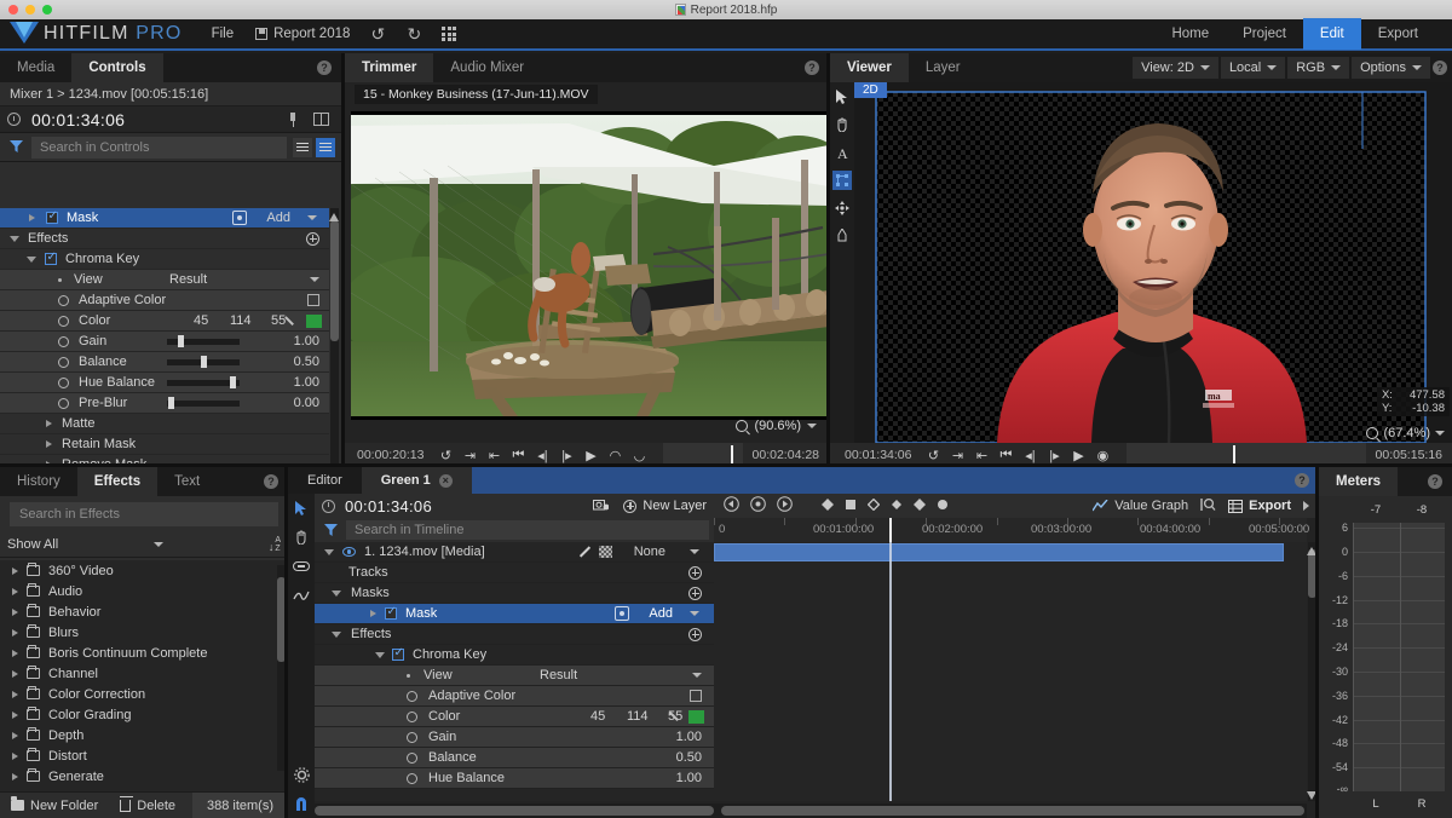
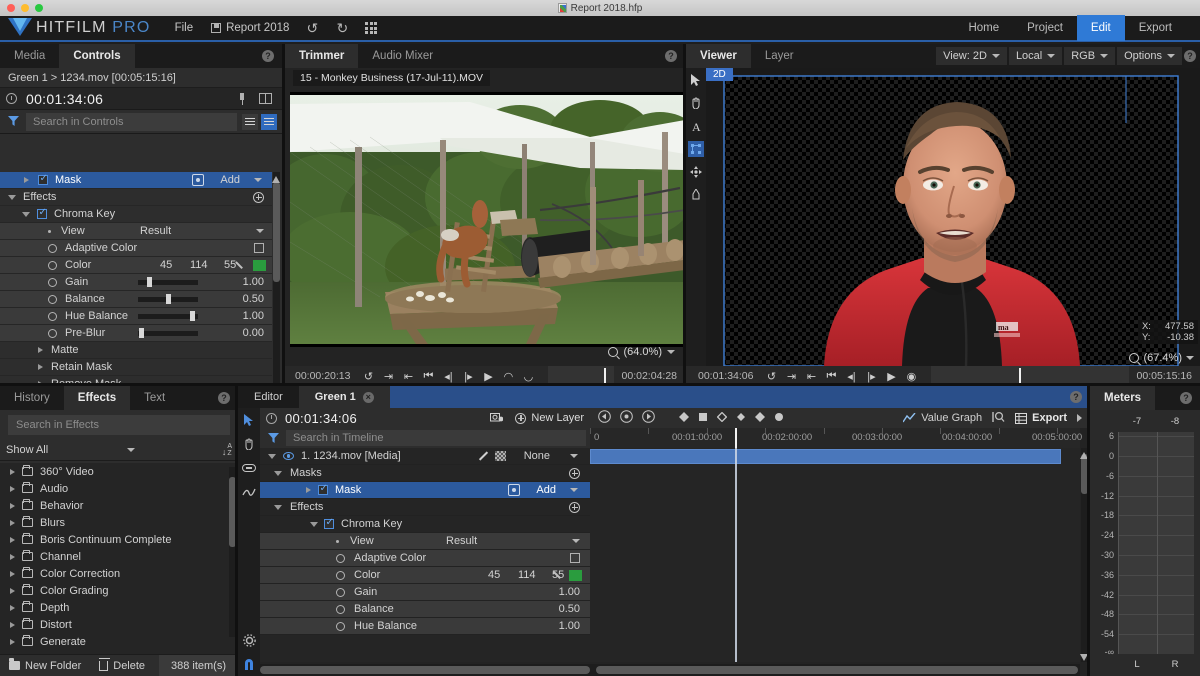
  Report 2018.hfp
  HITFILM PRO
  File
  Report 2018
  ↺
  ↻
  Home
  Project
  Edit
  Export
  Media
  Controls
  ?
- Mixer 1 > 1234.mov [00:05:15:16]
+ Green 1 > 1234.mov [00:05:15:16]
  00:01:34:06
  Search in Controls
  Mask
  Add
  Effects
  Chroma Key
  View
  Result
  Adaptive Color
  Color
  45
  114
  55
  Gain
  1.00
  Balance
  0.50
  Hue Balance
  1.00
  Pre-Blur
  0.00
  Matte
  Retain Mask
  History
  Effects
  Text
  ?
  Search in Effects
  Show All
  ↓
  360° Video
  Audio
  Behavior
  Blurs
  Boris Continuum Complete
  Channel
  Color Correction
  Color Grading
  Depth
  Distort
  Generate
  New Folder
  Delete
  388 item(s)
  Trimmer
  Audio Mixer
  ?
- 15 - Monkey Business (17-Jun-11).MOV
+ 15 - Monkey Business (17-Jul-11).MOV
- (90.6%)
+ (64.0%)
  00:00:20:13
  ↺
  ⇥
  ⇤
  ⏮
  ◂|
  |▸
  ▶
  ◠
  ◡
  00:02:04:28
  Viewer
  Layer
  View: 2D
  Local
  RGB
  Options
  ?
  A
  2D
  ma
  X:
  477.58
  Y:
  -10.38
  (67.4%)
  00:01:34:06
  ↺
  ⇥
  ⇤
  ⏮
  ◂|
  |▸
  ▶
  ◉
  00:05:15:16
  Editor
  Green 1
  ×
  ?
  00:01:34:06
  New Layer
  Search in Timeline
  Value Graph
  Export
  0
  00:01:00:00
  00:02:00:00
  00:03:00:00
  00:04:00:00
  00:05:00:00
  1. 1234.mov [Media]
  None
- Tracks
  Masks
  Mask
  Add
  Effects
  Chroma Key
  View
  Result
  Adaptive Color
  Color
  45
  114
  Gain
  1.00
  Balance
  0.50
  Hue Balance
  1.00
  Meters
  ?
  -7
  -8
  6
  0
  -6
  -12
  -18
  -24
  -30
  -36
  -42
  -48
  -54
  -∞
  L
  R
